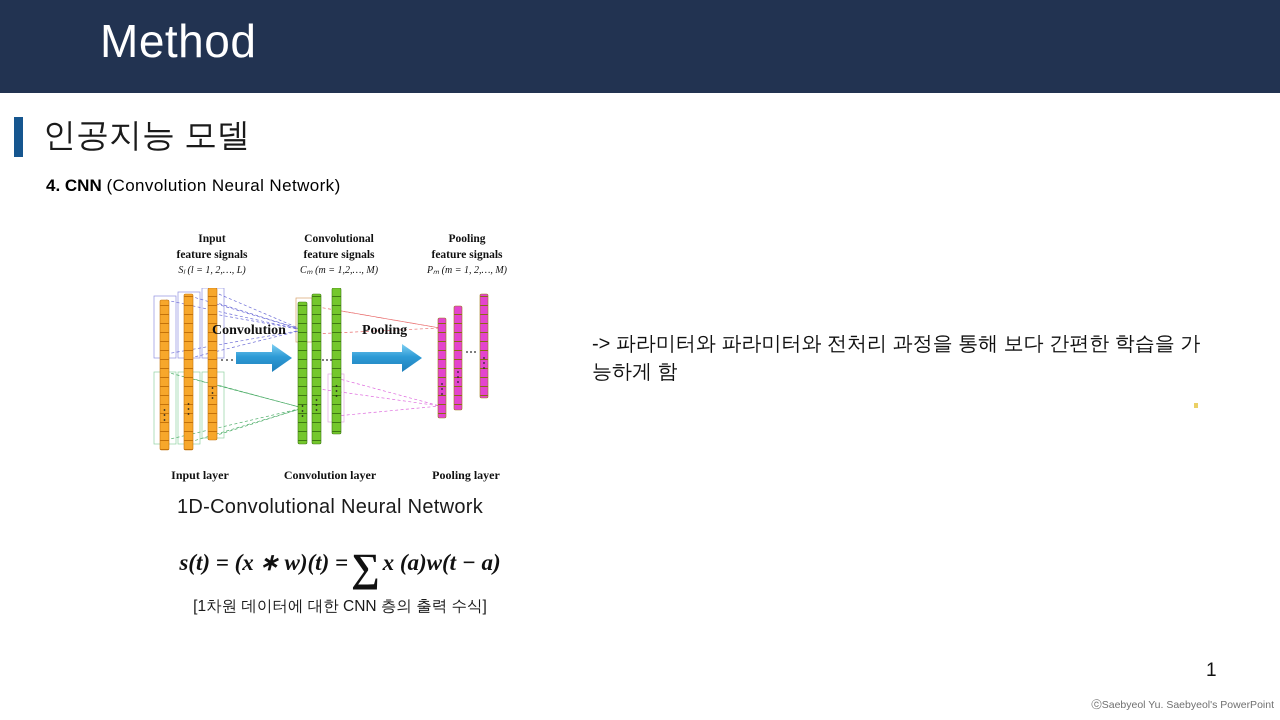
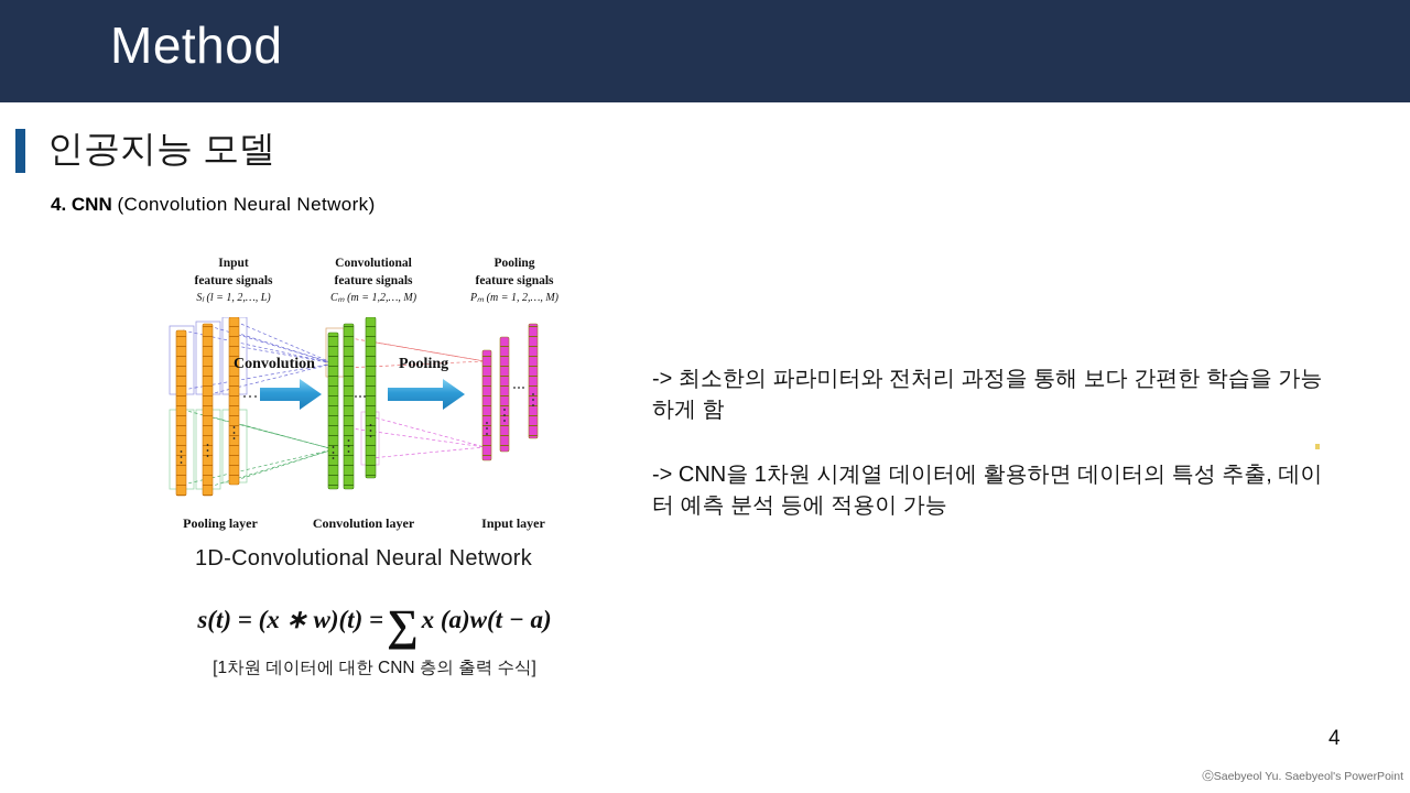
  Method
  인공지능 모델
  4. CNN (Convolution Neural Network)
  Input
  feature signals
  Sₗ (l = 1, 2,…, L)
  Convolutional
  feature signals
  Cₘ (m = 1,2,…, M)
  Pooling
  feature signals
  Pₘ (m = 1, 2,…, M)
  Convolution
  Pooling
- Input layer
+ Pooling layer
  Convolution layer
- Pooling layer
+ Input layer
  1D-Convolutional Neural Network
  s(t) = (x ∗ w)(t) =∑x (a)w(t − a)
  [1차원 데이터에 대한 CNN 층의 출력 수식]
- -> 파라미터와 파라미터와 전처리 과정을 통해 보다 간편한 학습을 가능하게 함
+ -> 최소한의 파라미터와 전처리 과정을 통해 보다 간편한 학습을 가능하게 함
+ -> CNN을 1차원 시계열 데이터에 활용하면 데이터의 특성 추출, 데이터 예측 분석 등에 적용이 가능
- 1
+ 4
  ⓒSaebyeol Yu. Saebyeol's PowerPoint
